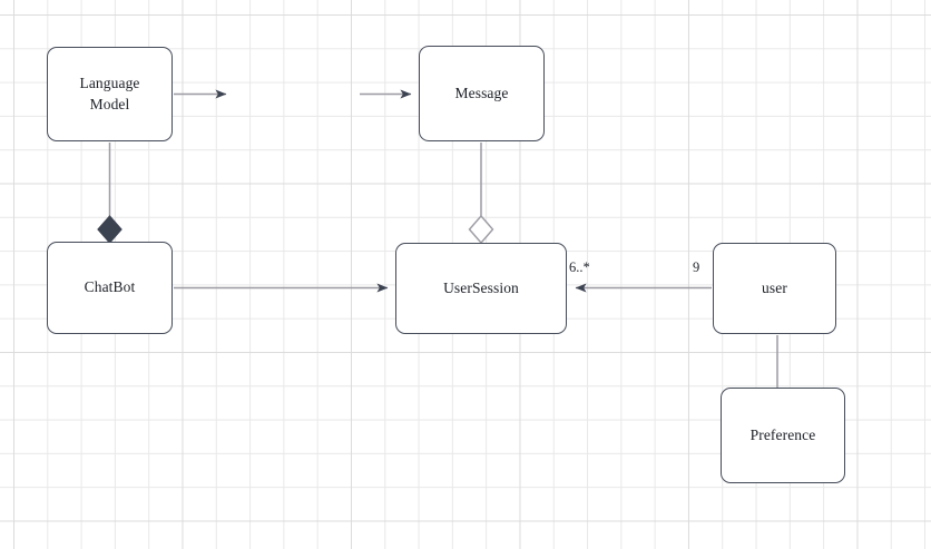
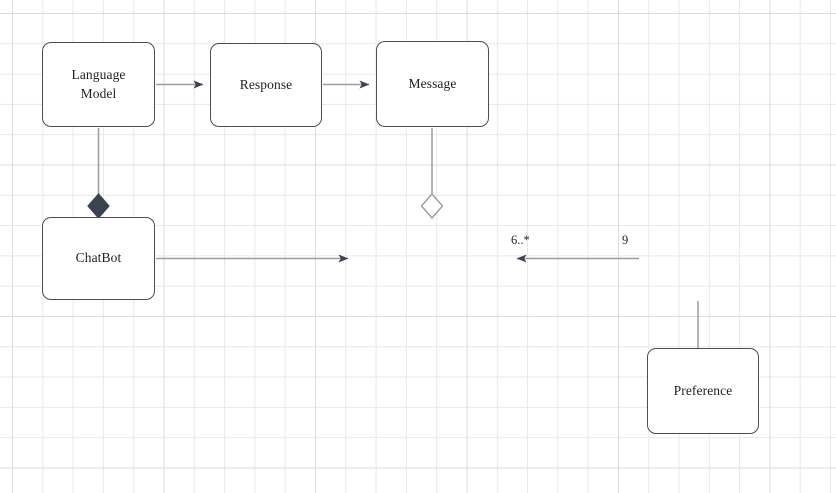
  Language
  Model
+ Response
  Message
  ChatBot
- UserSession
- user
  Preference
  6..*
  9
